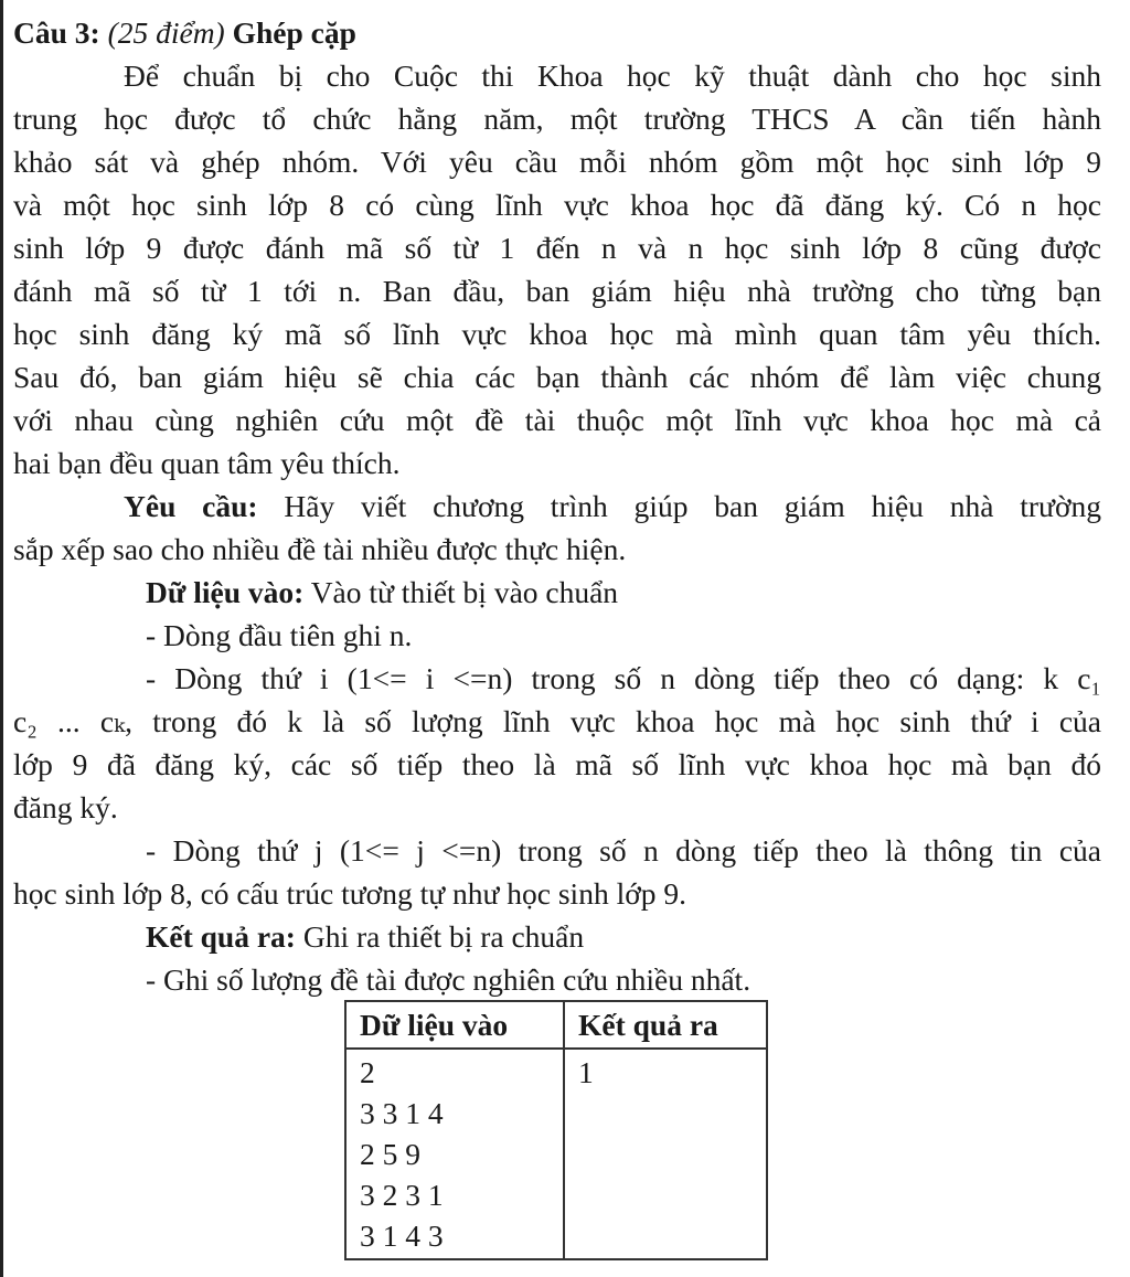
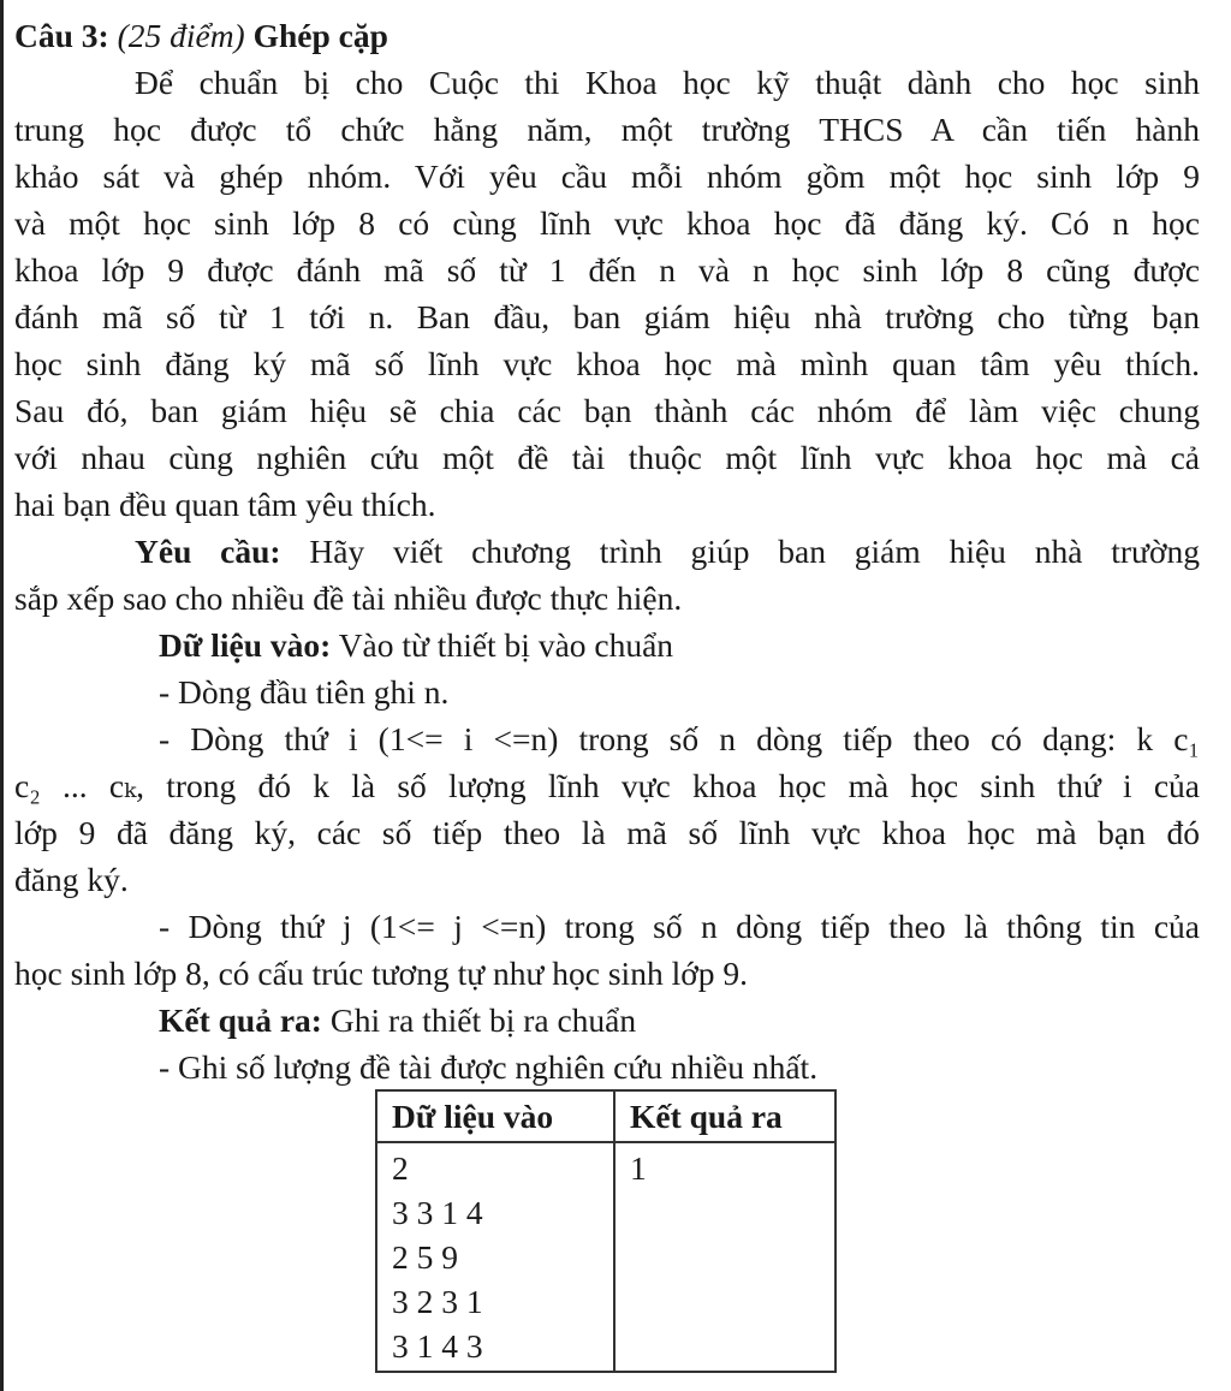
  Câu 3: (25 điểm) Ghép cặp
  Để chuẩn bị cho Cuộc thi Khoa học kỹ thuật dành cho học sinh
  trung học được tổ chức hằng năm, một trường THCS A cần tiến hành
  khảo sát và ghép nhóm. Với yêu cầu mỗi nhóm gồm một học sinh lớp 9
  và một học sinh lớp 8 có cùng lĩnh vực khoa học đã đăng ký. Có n học
- sinh lớp 9 được đánh mã số từ 1 đến n và n học sinh lớp 8 cũng được
+ khoa lớp 9 được đánh mã số từ 1 đến n và n học sinh lớp 8 cũng được
  đánh mã số từ 1 tới n. Ban đầu, ban giám hiệu nhà trường cho từng bạn
  học sinh đăng ký mã số lĩnh vực khoa học mà mình quan tâm yêu thích.
  Sau đó, ban giám hiệu sẽ chia các bạn thành các nhóm để làm việc chung
  với nhau cùng nghiên cứu một đề tài thuộc một lĩnh vực khoa học mà cả
  hai bạn đều quan tâm yêu thích.
  Yêu cầu: Hãy viết chương trình giúp ban giám hiệu nhà trường
  sắp xếp sao cho nhiều đề tài nhiều được thực hiện.
  Dữ liệu vào: Vào từ thiết bị vào chuẩn
  - Dòng đầu tiên ghi n.
  - Dòng thứ i (1<= i <=n) trong số n dòng tiếp theo có dạng: k c₁
  c₂ ... cₖ, trong đó k là số lượng lĩnh vực khoa học mà học sinh thứ i của
  lớp 9 đã đăng ký, các số tiếp theo là mã số lĩnh vực khoa học mà bạn đó
  đăng ký.
  - Dòng thứ j (1<= j <=n) trong số n dòng tiếp theo là thông tin của
  học sinh lớp 8, có cấu trúc tương tự như học sinh lớp 9.
  Kết quả ra: Ghi ra thiết bị ra chuẩn
  - Ghi số lượng đề tài được nghiên cứu nhiều nhất.
  Dữ liệu vào	Kết quả ra
  2 3 3 1 4 2 5 9 3 2 3 1 3 1 4 3	1
